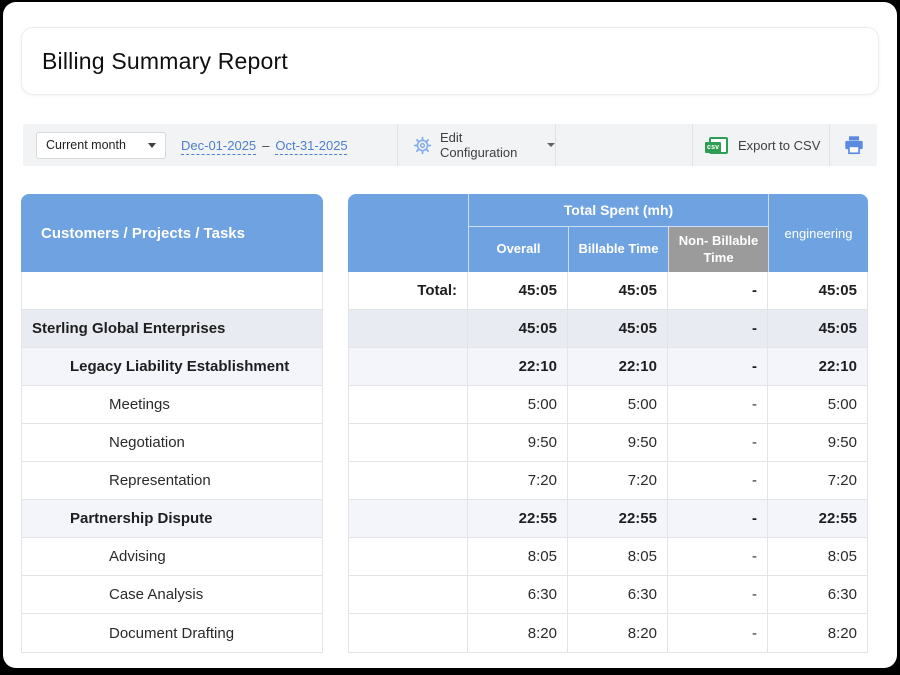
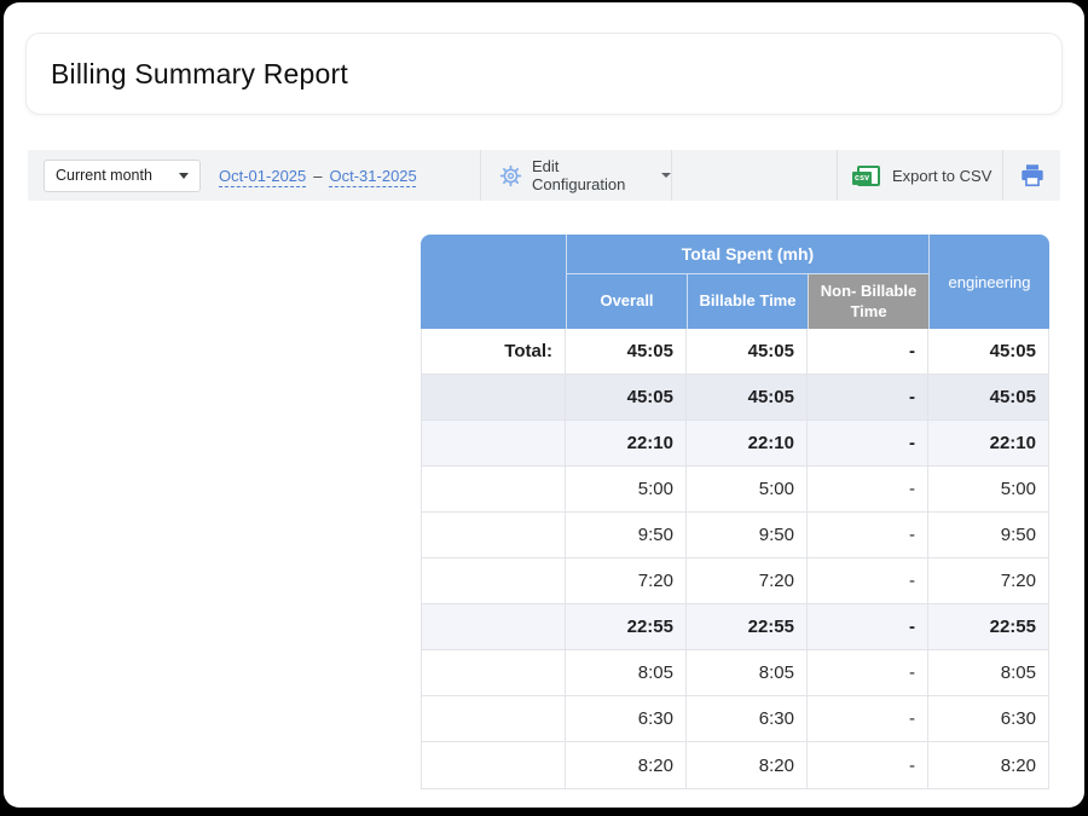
  Billing Summary Report
  Current month
- Dec-01-2025
+ Oct-01-2025
  –
  Oct-31-2025
  Edit Configuration
  Export to CSV
- Customers / Projects / Tasks
- Sterling Global Enterprises
- Legacy Liability Establishment
- Meetings
- Negotiation
- Representation
- Partnership Dispute
- Advising
- Case Analysis
- Document Drafting
  Total Spent (mh)
  Overall
  Billable Time
  Non- Billable Time
  engineering
  Total:
  45:05
  45:05
  -
  45:05
  45:05
  45:05
  -
  45:05
  22:10
  22:10
  -
  22:10
  5:00
  5:00
  -
  5:00
  9:50
  9:50
  -
  9:50
  7:20
  7:20
  -
  7:20
  22:55
  22:55
  -
  22:55
  8:05
  8:05
  -
  8:05
  6:30
  6:30
  -
  6:30
  8:20
  8:20
  -
  8:20
